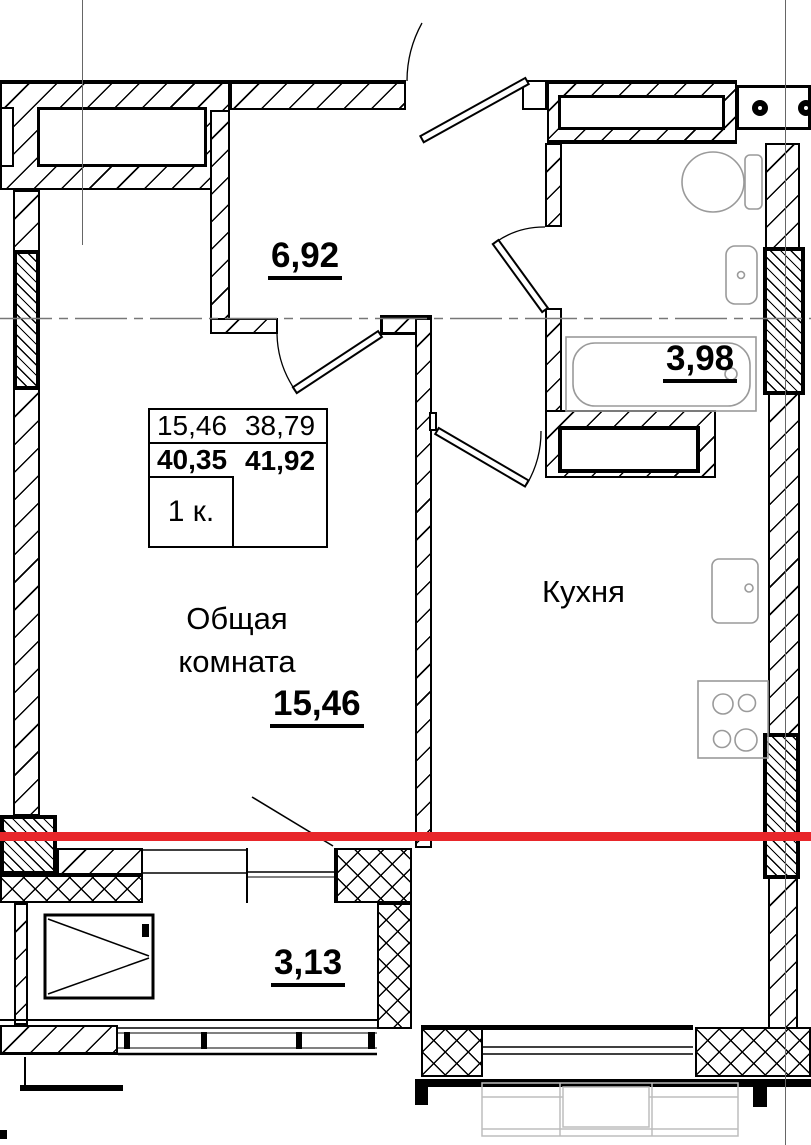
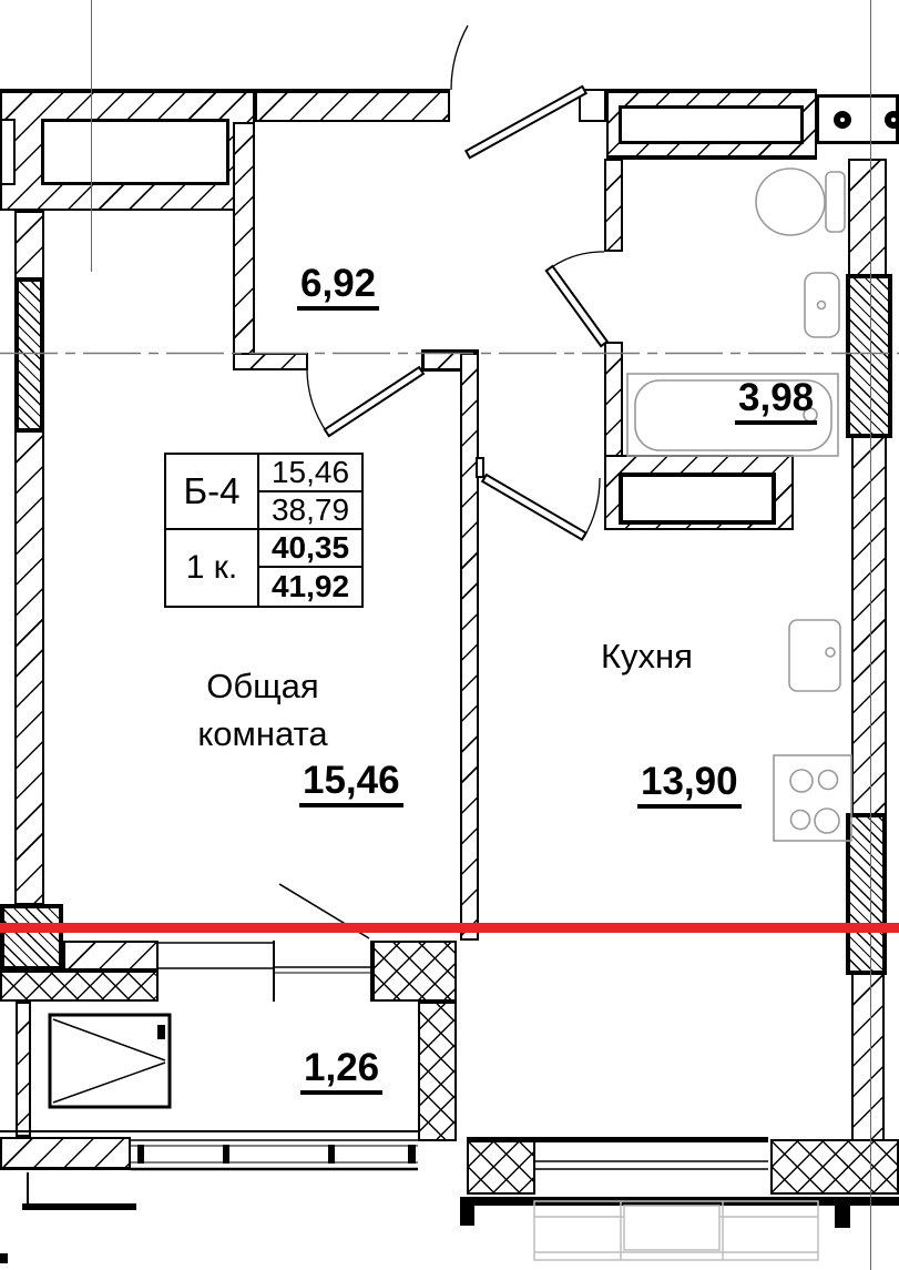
+ Б-4
  15,46
  38,79
  1 к.
  40,35
  41,92
  6,92
  3,98
  Общая комната
  15,46
  Кухня
+ 13,90
- 3,13
+ 1,26
